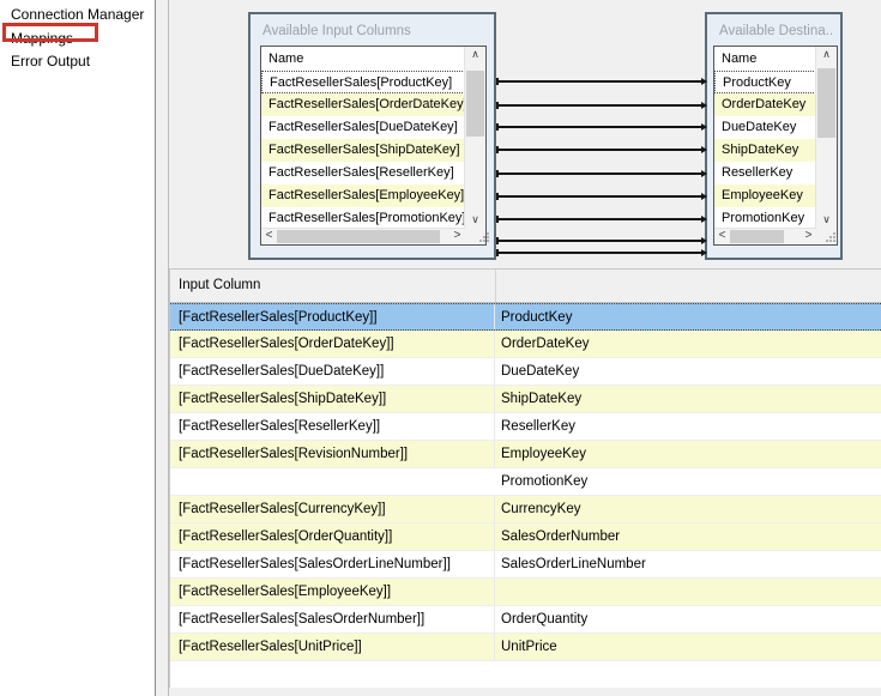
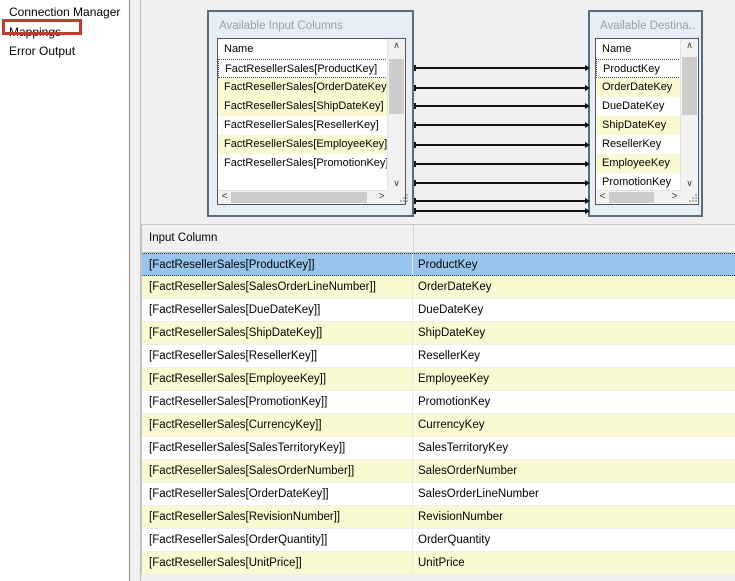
  Connection Manager
  Mappings
  Error Output
  Available Input Columns
  Name
  FactResellerSales[ProductKey]
  FactResellerSales[OrderDateKey
- FactResellerSales[DueDateKey]
  FactResellerSales[ShipDateKey]
  FactResellerSales[ResellerKey]
  FactResellerSales[EmployeeKey]
  FactResellerSales[PromotionKey
  ∧
  ∨
  <
  >
  Available Destina..
  Name
  ProductKey
  OrderDateKey
  DueDateKey
  ShipDateKey
  ResellerKey
  EmployeeKey
  PromotionKey
  ∧
  ∨
  <
  >
  Input Column
  [FactResellerSales[ProductKey]]
  ProductKey
- [FactResellerSales[OrderDateKey]]
+ [FactResellerSales[SalesOrderLineNumber]]
  OrderDateKey
  [FactResellerSales[DueDateKey]]
  DueDateKey
  [FactResellerSales[ShipDateKey]]
  ShipDateKey
  [FactResellerSales[ResellerKey]]
  ResellerKey
- [FactResellerSales[RevisionNumber]]
+ [FactResellerSales[EmployeeKey]]
  EmployeeKey
+ [FactResellerSales[PromotionKey]]
  PromotionKey
  [FactResellerSales[CurrencyKey]]
  CurrencyKey
+ [FactResellerSales[SalesTerritoryKey]]
+ SalesTerritoryKey
- [FactResellerSales[OrderQuantity]]
+ [FactResellerSales[SalesOrderNumber]]
  SalesOrderNumber
- [FactResellerSales[SalesOrderLineNumber]]
+ [FactResellerSales[OrderDateKey]]
  SalesOrderLineNumber
- [FactResellerSales[EmployeeKey]]
+ [FactResellerSales[RevisionNumber]]
+ RevisionNumber
- [FactResellerSales[SalesOrderNumber]]
+ [FactResellerSales[OrderQuantity]]
  OrderQuantity
  [FactResellerSales[UnitPrice]]
  UnitPrice
